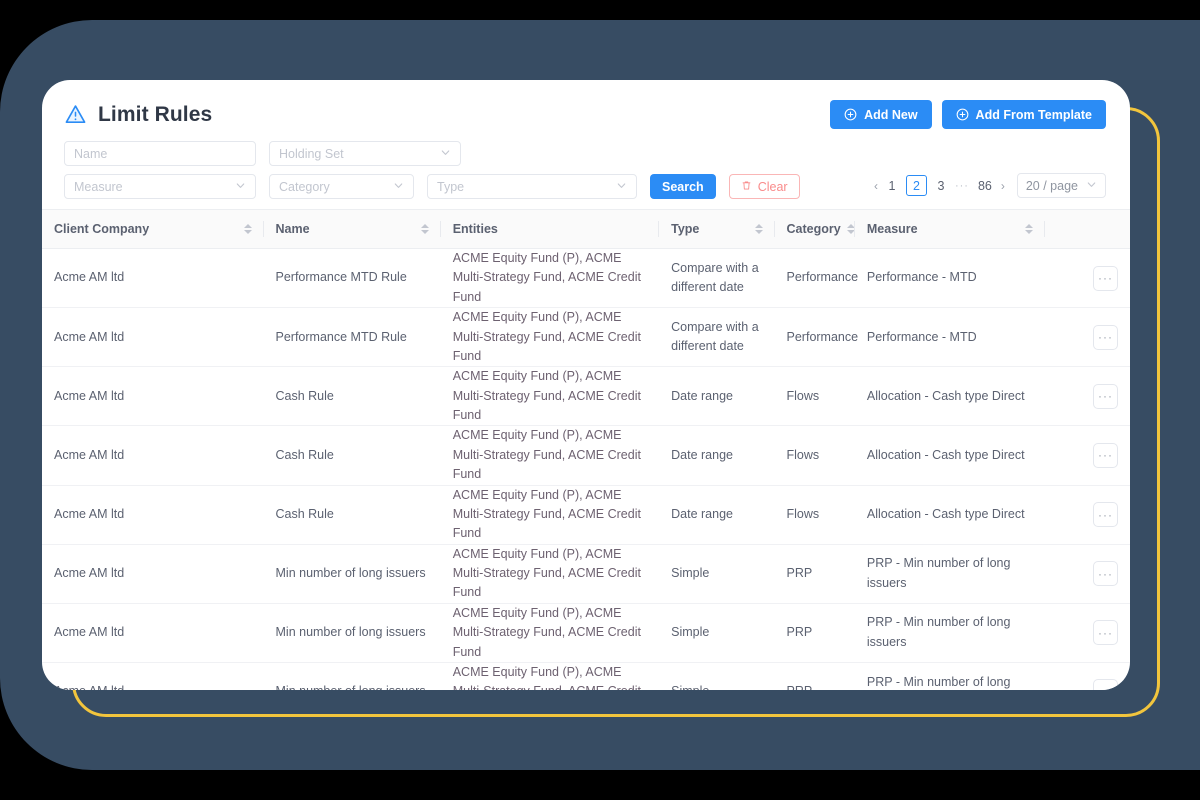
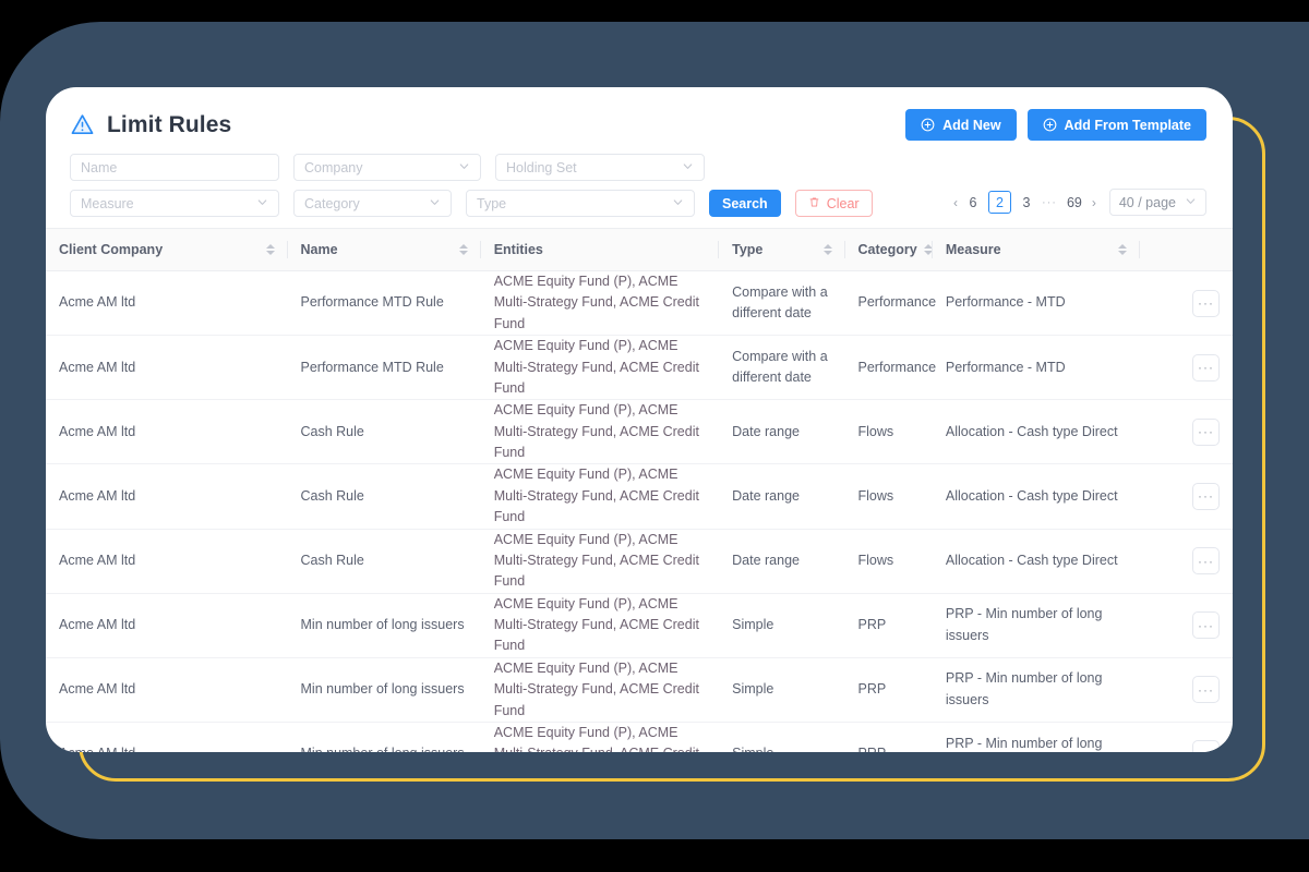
  Limit Rules
  Add New
  Add From Template
  Name
+ Company
  Holding Set
  Measure
  Category
  Type
  Search
  Clear
  ‹
- 1
+ 6
  2
  3
  ···
- 86
+ 69
  ›
- 20 / page
+ 40 / page
  Client Company	Name	Entities	Type	Category	Measure
  Acme AM ltd	Performance MTD Rule	ACME Equity Fund (P), ACME Multi-Strategy Fund, ACME Credit Fund	Compare with a different date	Performance	Performance - MTD	···
  Acme AM ltd	Performance MTD Rule	ACME Equity Fund (P), ACME Multi-Strategy Fund, ACME Credit Fund	Compare with a different date	Performance	Performance - MTD	···
  Acme AM ltd	Cash Rule	ACME Equity Fund (P), ACME Multi-Strategy Fund, ACME Credit Fund	Date range	Flows	Allocation - Cash type Direct	···
  Acme AM ltd	Cash Rule	ACME Equity Fund (P), ACME Multi-Strategy Fund, ACME Credit Fund	Date range	Flows	Allocation - Cash type Direct	···
  Acme AM ltd	Cash Rule	ACME Equity Fund (P), ACME Multi-Strategy Fund, ACME Credit Fund	Date range	Flows	Allocation - Cash type Direct	···
  Acme AM ltd	Min number of long issuers	ACME Equity Fund (P), ACME Multi-Strategy Fund, ACME Credit Fund	Simple	PRP	PRP - Min number of long issuers	···
  Acme AM ltd	Min number of long issuers	ACME Equity Fund (P), ACME Multi-Strategy Fund, ACME Credit Fund	Simple	PRP	PRP - Min number of long issuers	···
